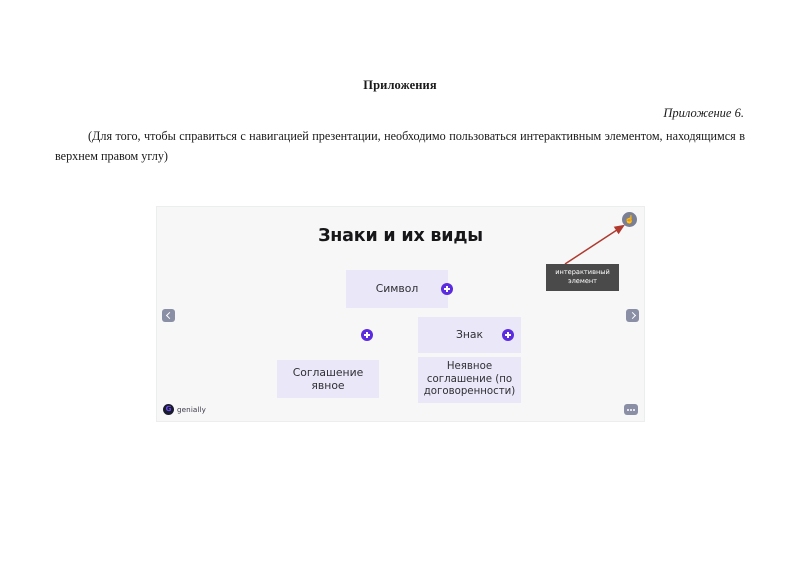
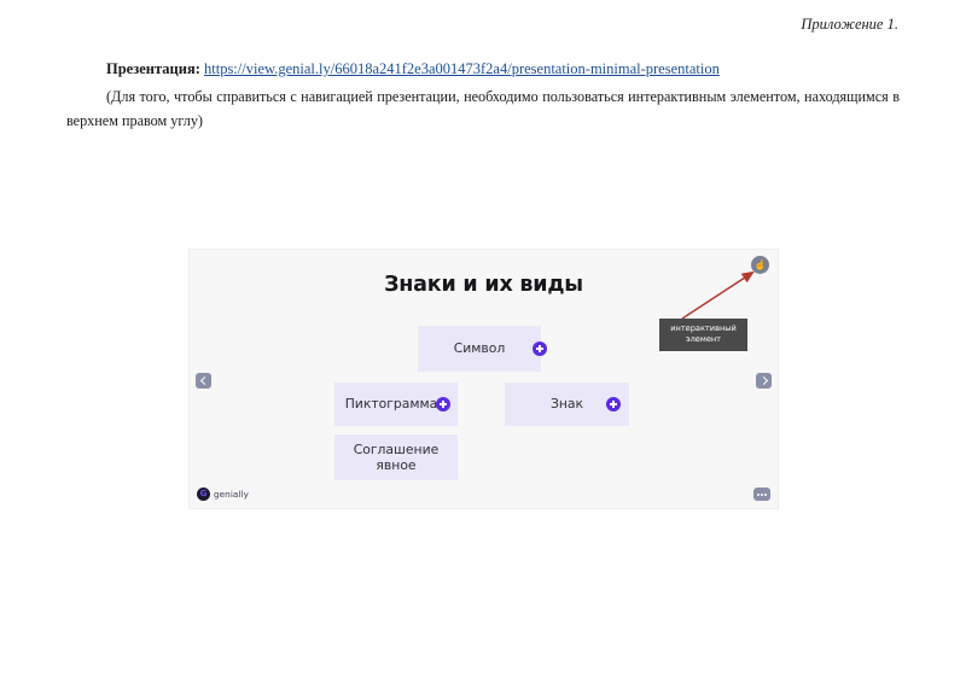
- Приложения
- Приложение 6.
+ Приложение 1.
+ Презентация: https://view.genial.ly/66018a241f2e3a001473f2a4/presentation-minimal-presentation
  (Для того, чтобы справиться с навигацией презентации, необходимо пользоваться интерактивным элементом, находящимся в верхнем правом углу)
  Знаки и их виды
  Символ
+ Пиктограмма
  Знак
  Соглашение явное
- Неявное соглашение (по договоренности)
  ☝
  интерактивный элемент
  G
  genially
